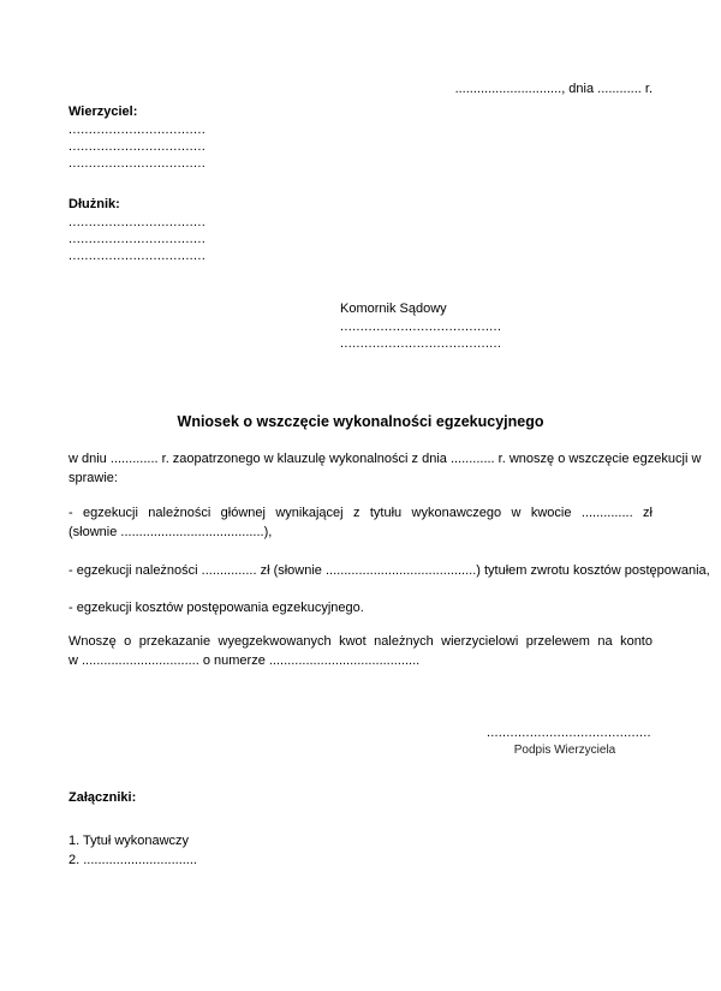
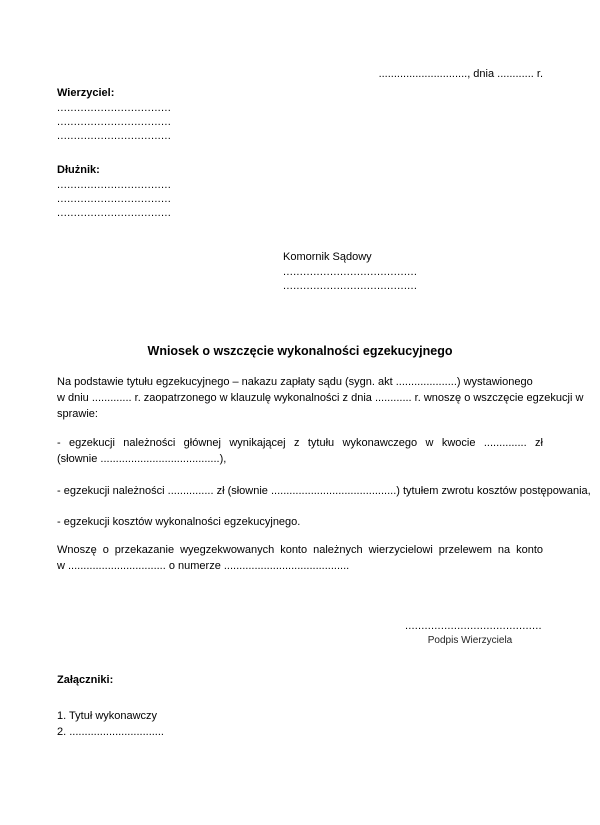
  ............................., dnia ............ r.
  Wierzyciel:
  ..................................
  ..................................
  ..................................
  Dłużnik:
  ..................................
  ..................................
  ..................................
  Komornik Sądowy
  ........................................
  ........................................
  Wniosek o wszczęcie wykonalności egzekucyjnego
+ Na podstawie tytułu egzekucyjnego – nakazu zapłaty sądu (sygn. akt ....................) wystawionego
  w dniu ............. r. zaopatrzonego w klauzulę wykonalności z dnia ............ r. wnoszę o wszczęcie egzekucji w
  sprawie:
  - egzekucji należności głównej wynikającej z tytułu wykonawczego w kwocie .............. zł
  (słownie .......................................),
  - egzekucji należności ............... zł (słownie .........................................) tytułem zwrotu kosztów postępowania,
- - egzekucji kosztów postępowania egzekucyjnego.
+ - egzekucji kosztów wykonalności egzekucyjnego.
- Wnoszę o przekazanie wyegzekwowanych kwot należnych wierzycielowi przelewem na konto
+ Wnoszę o przekazanie wyegzekwowanych konto należnych wierzycielowi przelewem na konto
  w ................................ o numerze .........................................
  ..........................................
  Podpis Wierzyciela
  Załączniki:
  1. Tytuł wykonawczy
  2. ...............................
